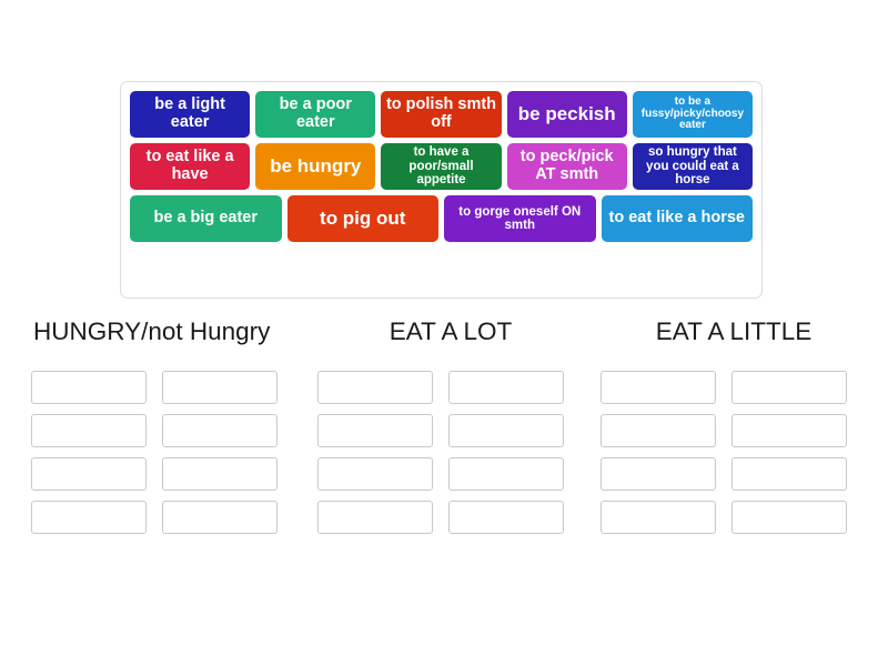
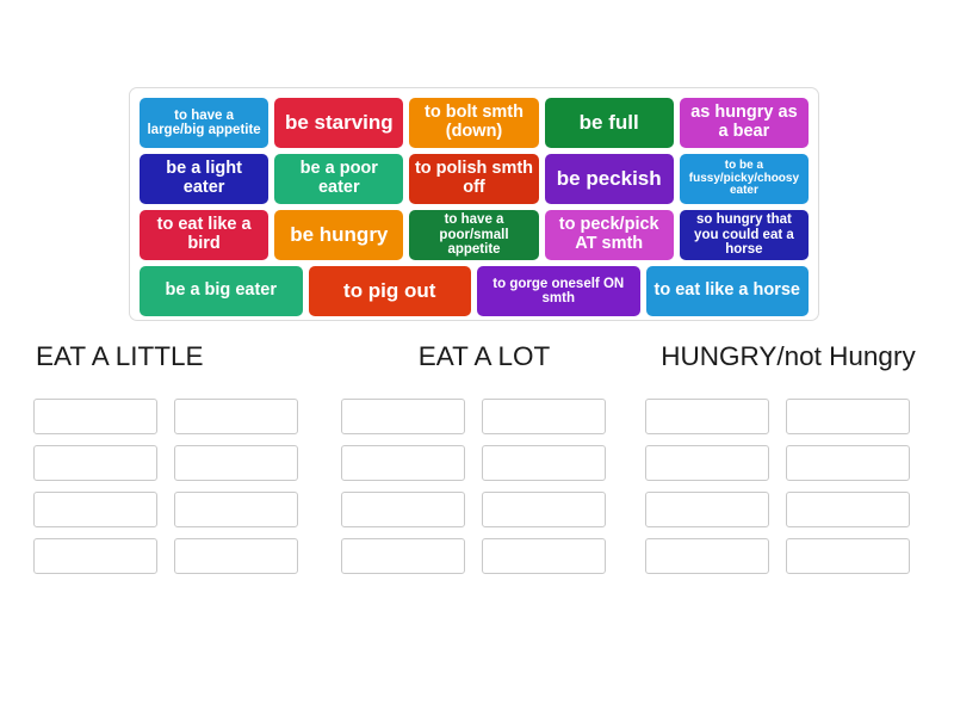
+ to have a large/big appetite
+ be starving
+ to bolt smth (down)
+ be full
+ as hungry as a bear
  be a light eater
  be a poor eater
  to polish smth off
  be peckish
  to be a fussy/picky/choosy eater
- to eat like a have
+ to eat like a bird
  be hungry
  to have a poor/small appetite
  to peck/pick AT smth
  so hungry that you could eat a horse
  be a big eater
  to pig out
  to gorge oneself ON smth
  to eat like a horse
- HUNGRY/not Hungry
+ EAT A LITTLE
  EAT A LOT
- EAT A LITTLE
+ HUNGRY/not Hungry
